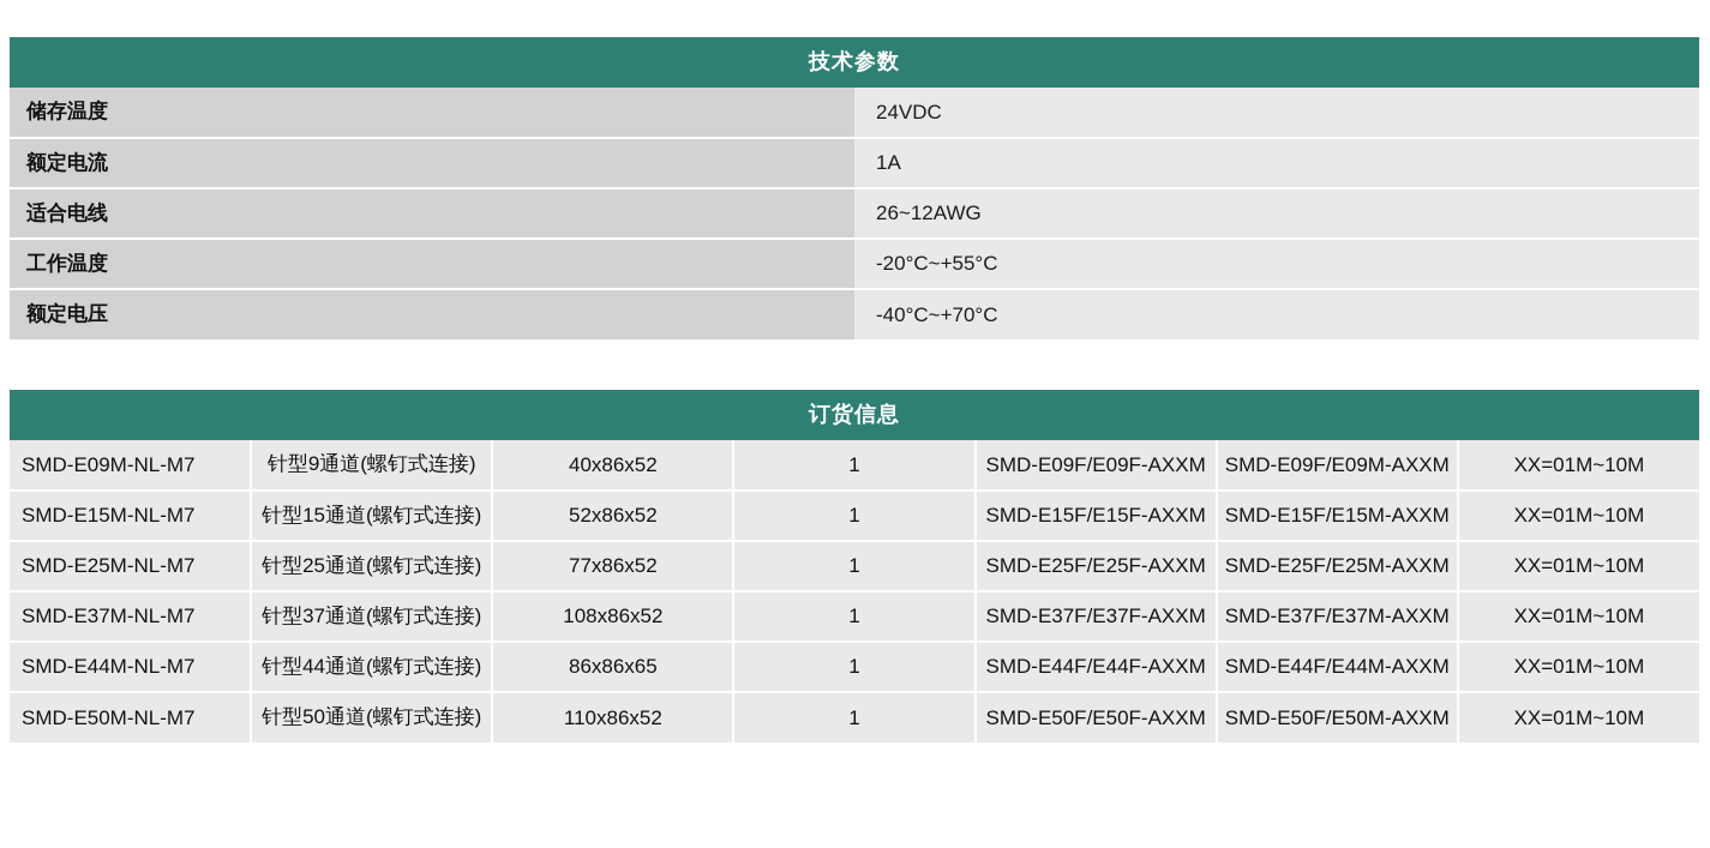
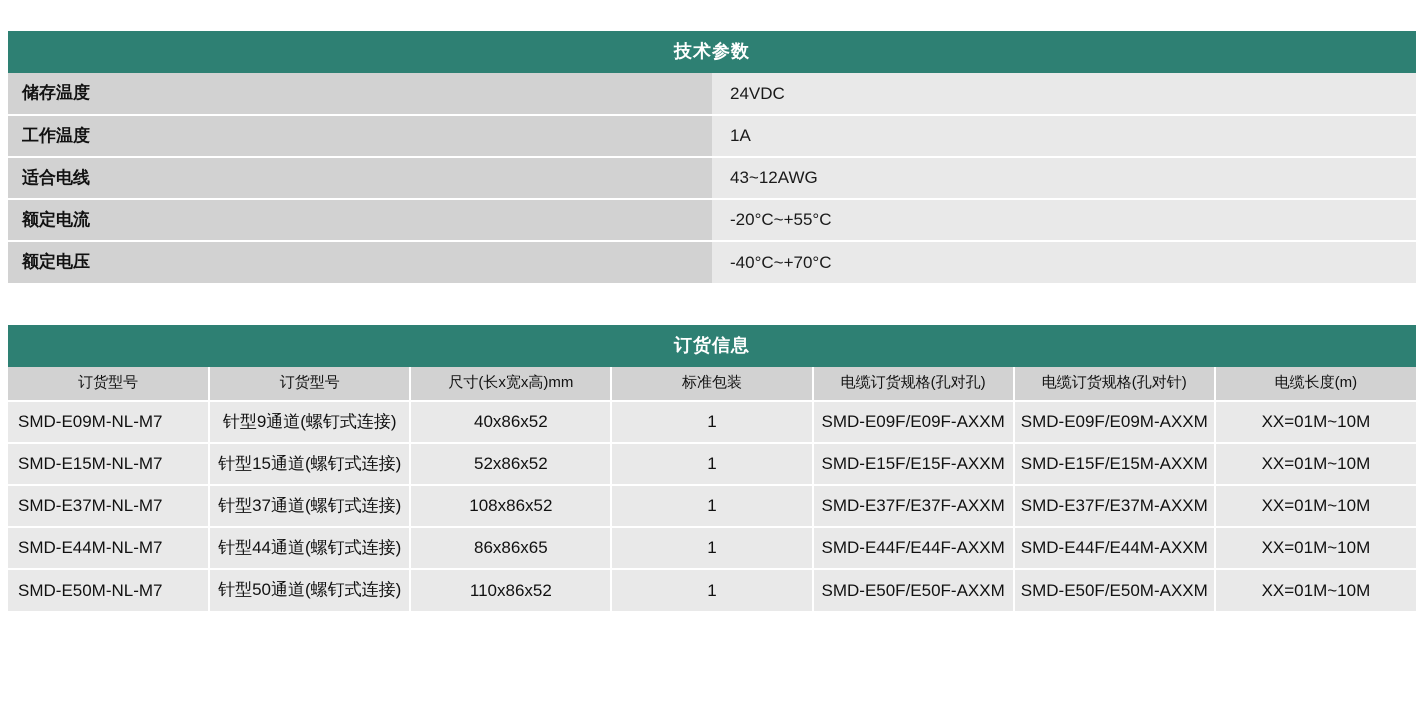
  技术参数
  储存温度	24VDC
- 额定电流	1A
+ 工作温度	1A
- 适合电线	26~12AWG
+ 适合电线	43~12AWG
- 工作温度	-20°C~+55°C
+ 额定电流	-20°C~+55°C
  额定电压	-40°C~+70°C
  订货信息
+ 订货型号	订货型号	尺寸(长x宽x高)mm	标准包装	电缆订货规格(孔对孔)	电缆订货规格(孔对针)	电缆长度(m)
  SMD-E09M-NL-M7	针型9通道(螺钉式连接)	40x86x52	1	SMD-E09F/E09F-AXXM	SMD-E09F/E09M-AXXM	XX=01M~10M
  SMD-E15M-NL-M7	针型15通道(螺钉式连接)	52x86x52	1	SMD-E15F/E15F-AXXM	SMD-E15F/E15M-AXXM	XX=01M~10M
- SMD-E25M-NL-M7	针型25通道(螺钉式连接)	77x86x52	1	SMD-E25F/E25F-AXXM	SMD-E25F/E25M-AXXM	XX=01M~10M
  SMD-E37M-NL-M7	针型37通道(螺钉式连接)	108x86x52	1	SMD-E37F/E37F-AXXM	SMD-E37F/E37M-AXXM	XX=01M~10M
  SMD-E44M-NL-M7	针型44通道(螺钉式连接)	86x86x65	1	SMD-E44F/E44F-AXXM	SMD-E44F/E44M-AXXM	XX=01M~10M
  SMD-E50M-NL-M7	针型50通道(螺钉式连接)	110x86x52	1	SMD-E50F/E50F-AXXM	SMD-E50F/E50M-AXXM	XX=01M~10M
